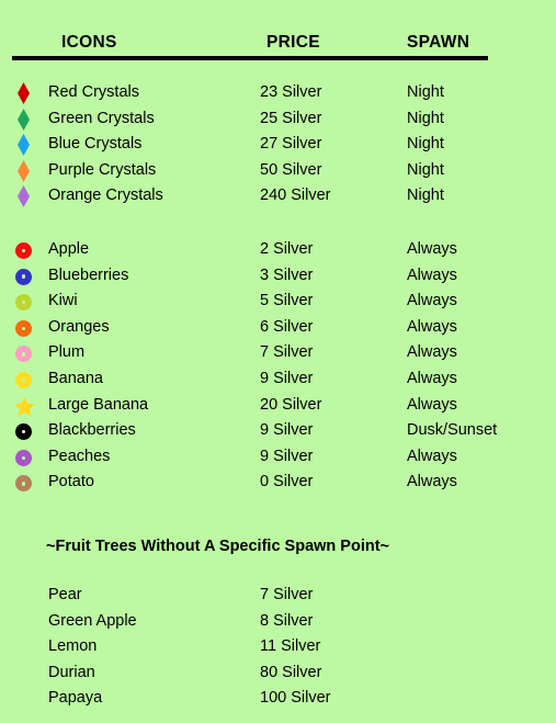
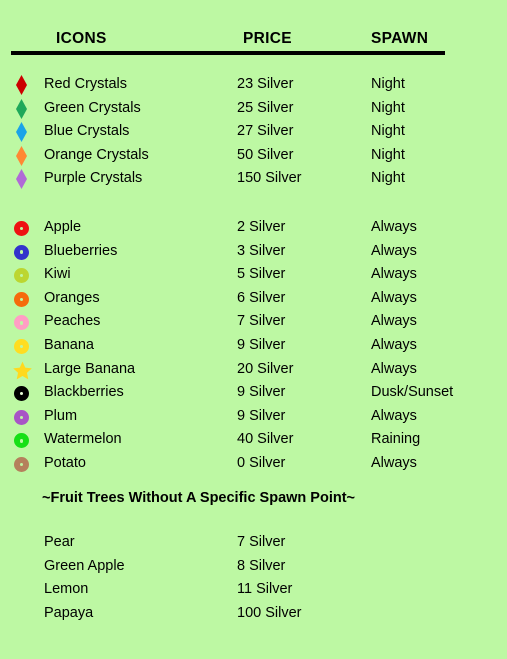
  ICONS
  PRICE
  SPAWN
  Red Crystals
  23 Silver
  Night
  Green Crystals
  25 Silver
  Night
  Blue Crystals
  27 Silver
  Night
- Purple Crystals
+ Orange Crystals
  50 Silver
  Night
- Orange Crystals
+ Purple Crystals
- 240 Silver
+ 150 Silver
  Night
  Apple
  2 Silver
  Always
  Blueberries
  3 Silver
  Always
  Kiwi
  5 Silver
  Always
  Oranges
  6 Silver
  Always
- Plum
+ Peaches
  7 Silver
  Always
  Banana
  9 Silver
  Always
  Large Banana
  20 Silver
  Always
  Blackberries
  9 Silver
  Dusk/Sunset
- Peaches
+ Plum
  9 Silver
  Always
+ Watermelon
+ 40 Silver
+ Raining
  Potato
  0 Silver
  Always
  ~Fruit Trees Without A Specific Spawn Point~
  Pear
  7 Silver
  Green Apple
  8 Silver
  Lemon
  11 Silver
- Durian
- 80 Silver
  Papaya
  100 Silver
